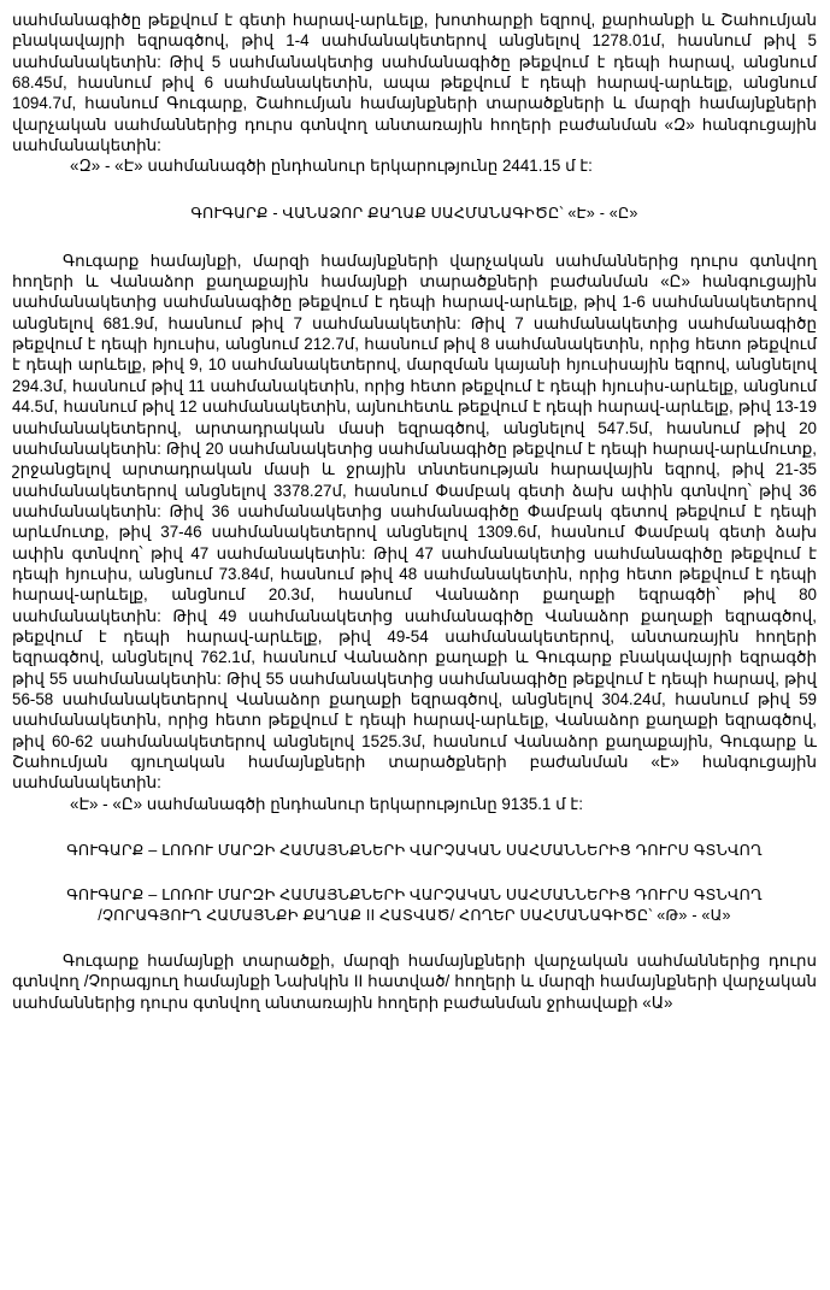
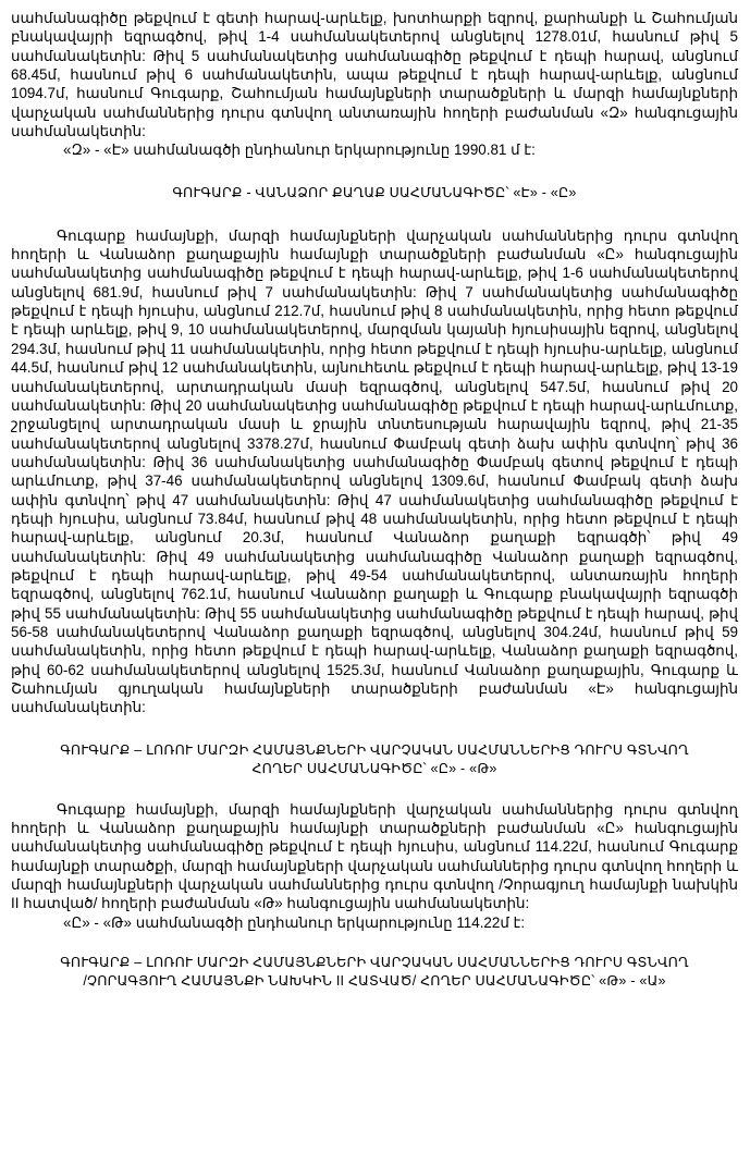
  սահմանագիծը թեքվում է գետի հարավ-արևելք, խոտհարքի եզրով, քարհանքի և Շահումյան բնակավայրի եզրագծով, թիվ 1-4 սահմանակետերով անցնելով 1278.01մ, հասնում թիվ 5 սահմանակետին: Թիվ 5 սահմանակետից սահմանագիծը թեքվում է դեպի հարավ, անցնում 68.45մ, հասնում թիվ 6 սահմանակետին, ապա թեքվում է դեպի հարավ-արևելք, անցնում 1094.7մ, հասնում Գուգարք, Շահումյան համայնքների տարածքների և մարզի համայնքների վարչական սահմաններից դուրս գտնվող անտառային հողերի բաժանման «Զ» հանգուցային սահմանակետին:
- «Զ» - «Է» սահմանագծի ընդհանուր երկարությունը 2441.15 մ է:
+ «Զ» - «Է» սահմանագծի ընդհանուր երկարությունը 1990.81 մ է:
  ԳՈՒԳԱՐՔ - ՎԱՆԱՁՈՐ ՔԱՂԱՔ ՍԱՀՄԱՆԱԳԻԾԸ՝ «Է» - «Ը»
- Գուգարք համայնքի, մարզի համայնքների վարչական սահմաններից դուրս գտնվող հողերի և Վանաձոր քաղաքային համայնքի տարածքների բաժանման «Ը» հանգուցային սահմանակետից սահմանագիծը թեքվում է դեպի հարավ-արևելք, թիվ 1-6 սահմանակետերով անցնելով 681.9մ, հասնում թիվ 7 սահմանակետին: Թիվ 7 սահմանակետից սահմանագիծը թեքվում է դեպի հյուսիս, անցնում 212.7մ, հասնում թիվ 8 սահմանակետին, որից հետո թեքվում է դեպի արևելք, թիվ 9, 10 սահմանակետերով, մարզման կայանի հյուսիսային եզրով, անցնելով 294.3մ, հասնում թիվ 11 սահմանակետին, որից հետո թեքվում է դեպի հյուսիս-արևելք, անցնում 44.5մ, հասնում թիվ 12 սահմանակետին, այնուհետև թեքվում է դեպի հարավ-արևելք, թիվ 13-19 սահմանակետերով, արտադրական մասի եզրագծով, անցնելով 547.5մ, հասնում թիվ 20 սահմանակետին: Թիվ 20 սահմանակետից սահմանագիծը թեքվում է դեպի հարավ-արևմուտք, շրջանցելով արտադրական մասի և ջրային տնտեսության հարավային եզրով, թիվ 21-35 սահմանակետերով անցնելով 3378.27մ, հասնում Փամբակ գետի ձախ ափին գտնվող՝ թիվ 36 սահմանակետին: Թիվ 36 սահմանակետից սահմանագիծը Փամբակ գետով թեքվում է դեպի արևմուտք, թիվ 37-46 սահմանակետերով անցնելով 1309.6մ, հասնում Փամբակ գետի ձախ ափին գտնվող՝ թիվ 47 սահմանակետին: Թիվ 47 սահմանակետից սահմանագիծը թեքվում է դեպի հյուսիս, անցնում 73.84մ, հասնում թիվ 48 սահմանակետին, որից հետո թեքվում է դեպի հարավ-արևելք, անցնում 20.3մ, հասնում Վանաձոր քաղաքի եզրագծի՝ թիվ 80 սահմանակետին: Թիվ 49 սահմանակետից սահմանագիծը Վանաձոր քաղաքի եզրագծով, թեքվում է դեպի հարավ-արևելք, թիվ 49-54 սահմանակետերով, անտառային հողերի եզրագծով, անցնելով 762.1մ, հասնում Վանաձոր քաղաքի և Գուգարք բնակավայրի եզրագծի թիվ 55 սահմանակետին: Թիվ 55 սահմանակետից սահմանագիծը թեքվում է դեպի հարավ, թիվ 56-58 սահմանակետերով Վանաձոր քաղաքի եզրագծով, անցնելով 304.24մ, հասնում թիվ 59 սահմանակետին, որից հետո թեքվում է դեպի հարավ-արևելք, Վանաձոր քաղաքի եզրագծով, թիվ 60-62 սահմանակետերով անցնելով 1525.3մ, հասնում Վանաձոր քաղաքային, Գուգարք և Շահումյան գյուղական համայնքների տարածքների բաժանման «Է» հանգուցային սահմանակետին:
+ Գուգարք համայնքի, մարզի համայնքների վարչական սահմաններից դուրս գտնվող հողերի և Վանաձոր քաղաքային համայնքի տարածքների բաժանման «Ը» հանգուցային սահմանակետից սահմանագիծը թեքվում է դեպի հարավ-արևելք, թիվ 1-6 սահմանակետերով անցնելով 681.9մ, հասնում թիվ 7 սահմանակետին: Թիվ 7 սահմանակետից սահմանագիծը թեքվում է դեպի հյուսիս, անցնում 212.7մ, հասնում թիվ 8 սահմանակետին, որից հետո թեքվում է դեպի արևելք, թիվ 9, 10 սահմանակետերով, մարզման կայանի հյուսիսային եզրով, անցնելով 294.3մ, հասնում թիվ 11 սահմանակետին, որից հետո թեքվում է դեպի հյուսիս-արևելք, անցնում 44.5մ, հասնում թիվ 12 սահմանակետին, այնուհետև թեքվում է դեպի հարավ-արևելք, թիվ 13-19 սահմանակետերով, արտադրական մասի եզրագծով, անցնելով 547.5մ, հասնում թիվ 20 սահմանակետին: Թիվ 20 սահմանակետից սահմանագիծը թեքվում է դեպի հարավ-արևմուտք, շրջանցելով արտադրական մասի և ջրային տնտեսության հարավային եզրով, թիվ 21-35 սահմանակետերով անցնելով 3378.27մ, հասնում Փամբակ գետի ձախ ափին գտնվող՝ թիվ 36 սահմանակետին: Թիվ 36 սահմանակետից սահմանագիծը Փամբակ գետով թեքվում է դեպի արևմուտք, թիվ 37-46 սահմանակետերով անցնելով 1309.6մ, հասնում Փամբակ գետի ձախ ափին գտնվող՝ թիվ 47 սահմանակետին: Թիվ 47 սահմանակետից սահմանագիծը թեքվում է դեպի հյուսիս, անցնում 73.84մ, հասնում թիվ 48 սահմանակետին, որից հետո թեքվում է դեպի հարավ-արևելք, անցնում 20.3մ, հասնում Վանաձոր քաղաքի եզրագծի՝ թիվ 49 սահմանակետին: Թիվ 49 սահմանակետից սահմանագիծը Վանաձոր քաղաքի եզրագծով, թեքվում է դեպի հարավ-արևելք, թիվ 49-54 սահմանակետերով, անտառային հողերի եզրագծով, անցնելով 762.1մ, հասնում Վանաձոր քաղաքի և Գուգարք բնակավայրի եզրագծի թիվ 55 սահմանակետին: Թիվ 55 սահմանակետից սահմանագիծը թեքվում է դեպի հարավ, թիվ 56-58 սահմանակետերով Վանաձոր քաղաքի եզրագծով, անցնելով 304.24մ, հասնում թիվ 59 սահմանակետին, որից հետո թեքվում է դեպի հարավ-արևելք, Վանաձոր քաղաքի եզրագծով, թիվ 60-62 սահմանակետերով անցնելով 1525.3մ, հասնում Վանաձոր քաղաքային, Գուգարք և Շահումյան գյուղական համայնքների տարածքների բաժանման «Է» հանգուցային սահմանակետին:
- «Է» - «Ը» սահմանագծի ընդհանուր երկարությունը 9135.1 մ է:
  ԳՈՒԳԱՐՔ – ԼՈՌՈՒ ՄԱՐԶԻ ՀԱՄԱՅՆՔՆԵՐԻ ՎԱՐՉԱԿԱՆ ՍԱՀՄԱՆՆԵՐԻՑ ԴՈՒՐՍ ԳՏՆՎՈՂ
+ ՀՈՂԵՐ ՍԱՀՄԱՆԱԳԻԾԸ՝ «Ը» - «Թ»
+ Գուգարք համայնքի, մարզի համայնքների վարչական սահմաններից դուրս գտնվող հողերի և Վանաձոր քաղաքային համայնքի տարածքների բաժանման «Ը» հանգուցային սահմանակետից սահմանագիծը թեքվում է դեպի հյուսիս, անցնում 114.22մ, հասնում Գուգարք համայնքի տարածքի, մարզի համայնքների վարչական սահմաններից դուրս գտնվող հողերի և մարզի համայնքների վարչական սահմաններից դուրս գտնվող /Չորագյուղ համայնքի նախկին II հատված/ հողերի բաժանման «Թ» հանգուցային սահմանակետին:
+ «Ը» - «Թ» սահմանագծի ընդհանուր երկարությունը 114.22մ է:
  ԳՈՒԳԱՐՔ – ԼՈՌՈՒ ՄԱՐԶԻ ՀԱՄԱՅՆՔՆԵՐԻ ՎԱՐՉԱԿԱՆ ՍԱՀՄԱՆՆԵՐԻՑ ԴՈՒՐՍ ԳՏՆՎՈՂ
- /ՉՈՐԱԳՅՈՒՂ ՀԱՄԱՅՆՔԻ ՔԱՂԱՔ II ՀԱՏՎԱԾ/ ՀՈՂԵՐ ՍԱՀՄԱՆԱԳԻԾԸ՝ «Թ» - «Ա»
+ /ՉՈՐԱԳՅՈՒՂ ՀԱՄԱՅՆՔԻ ՆԱԽԿԻՆ II ՀԱՏՎԱԾ/ ՀՈՂԵՐ ՍԱՀՄԱՆԱԳԻԾԸ՝ «Թ» - «Ա»
- Գուգարք համայնքի տարածքի, մարզի համայնքների վարչական սահմաններից դուրս գտնվող /Չորագյուղ համայնքի Նախկին II հատված/ հողերի և մարզի համայնքների վարչական սահմաններից դուրս գտնվող անտառային հողերի բաժանման ջրհավաքի «Ա»
